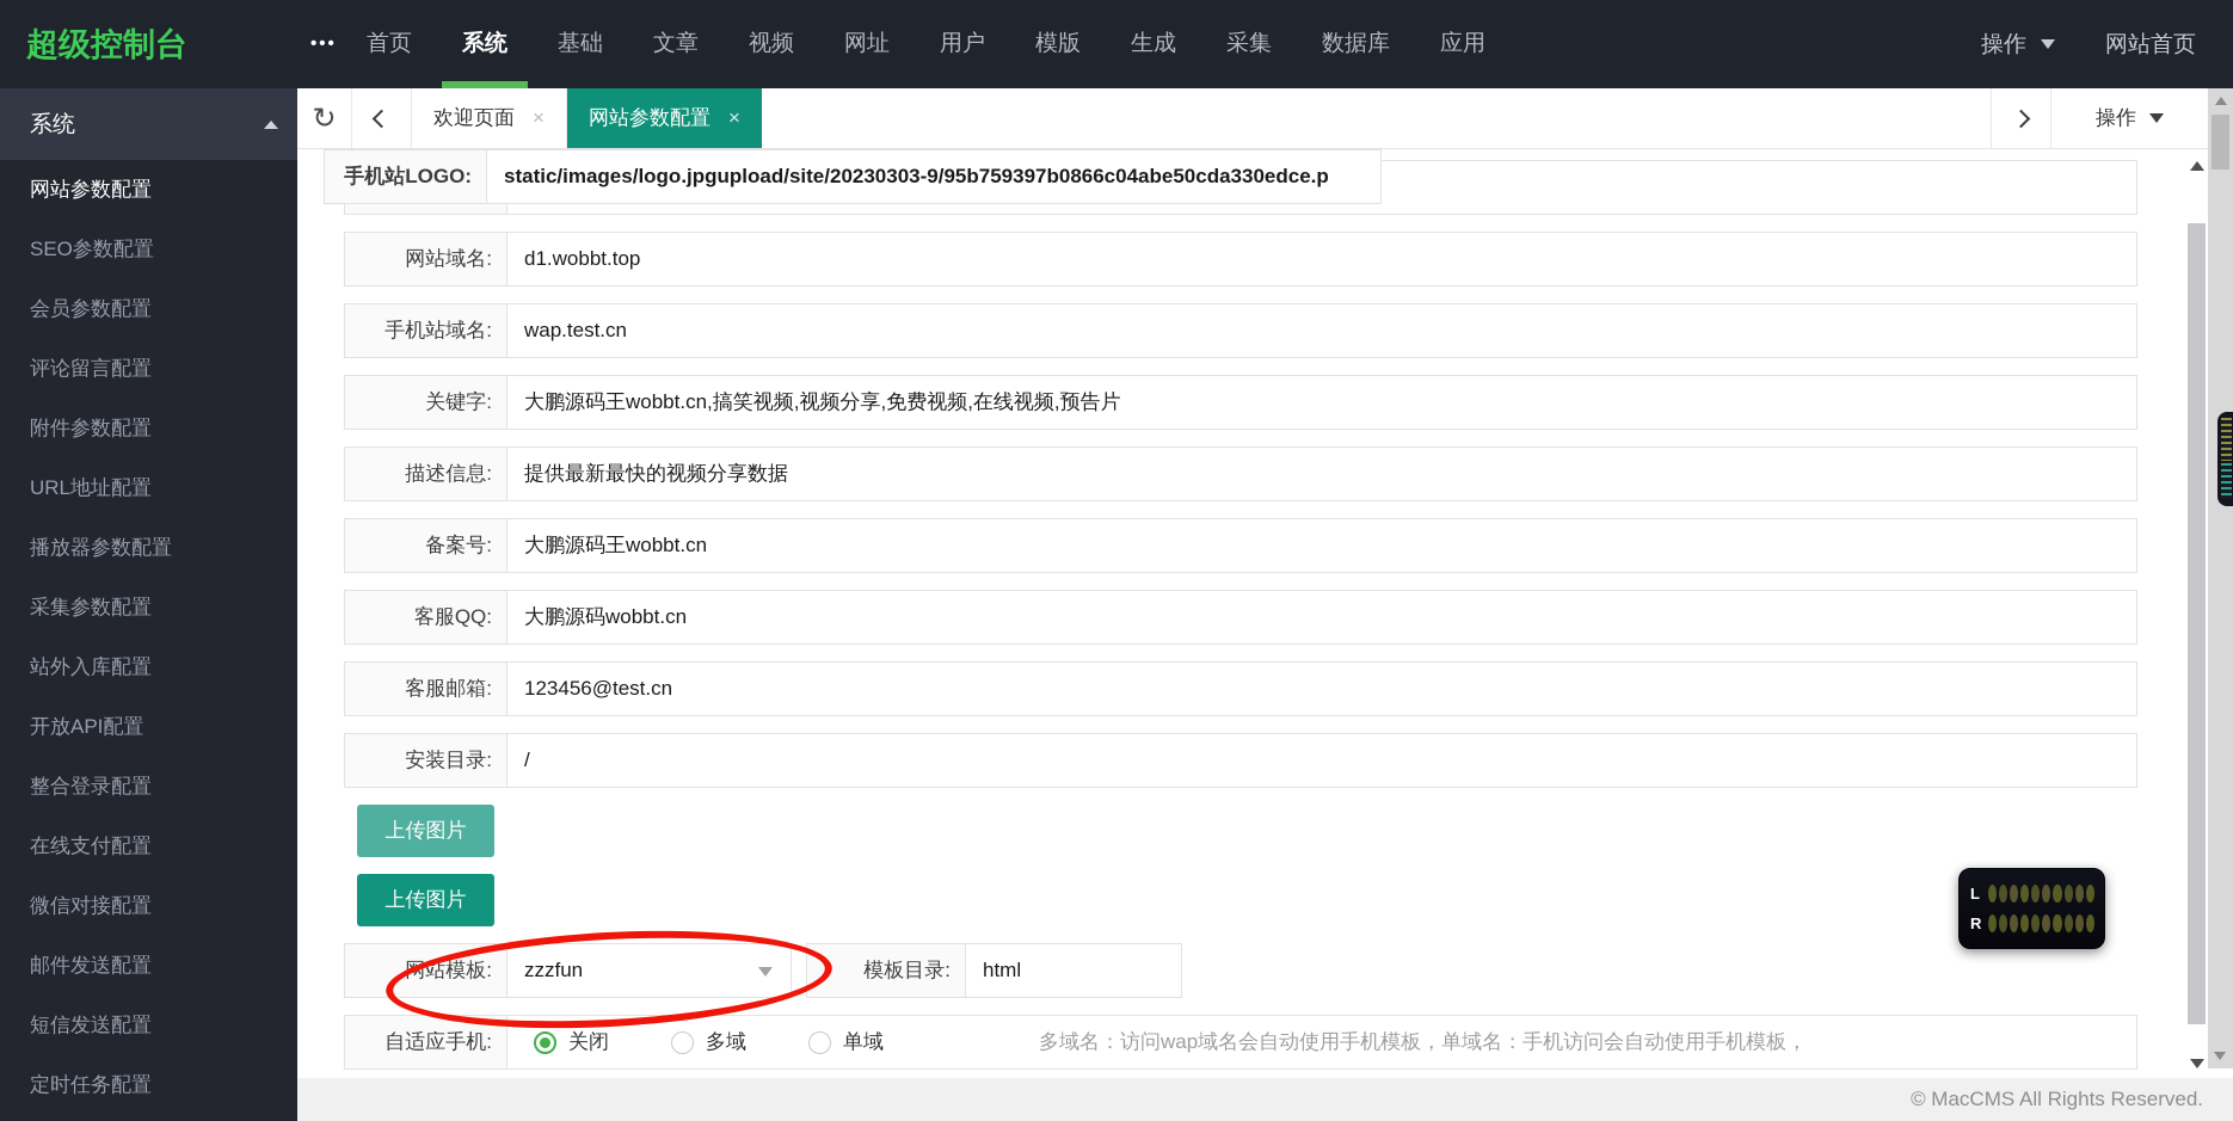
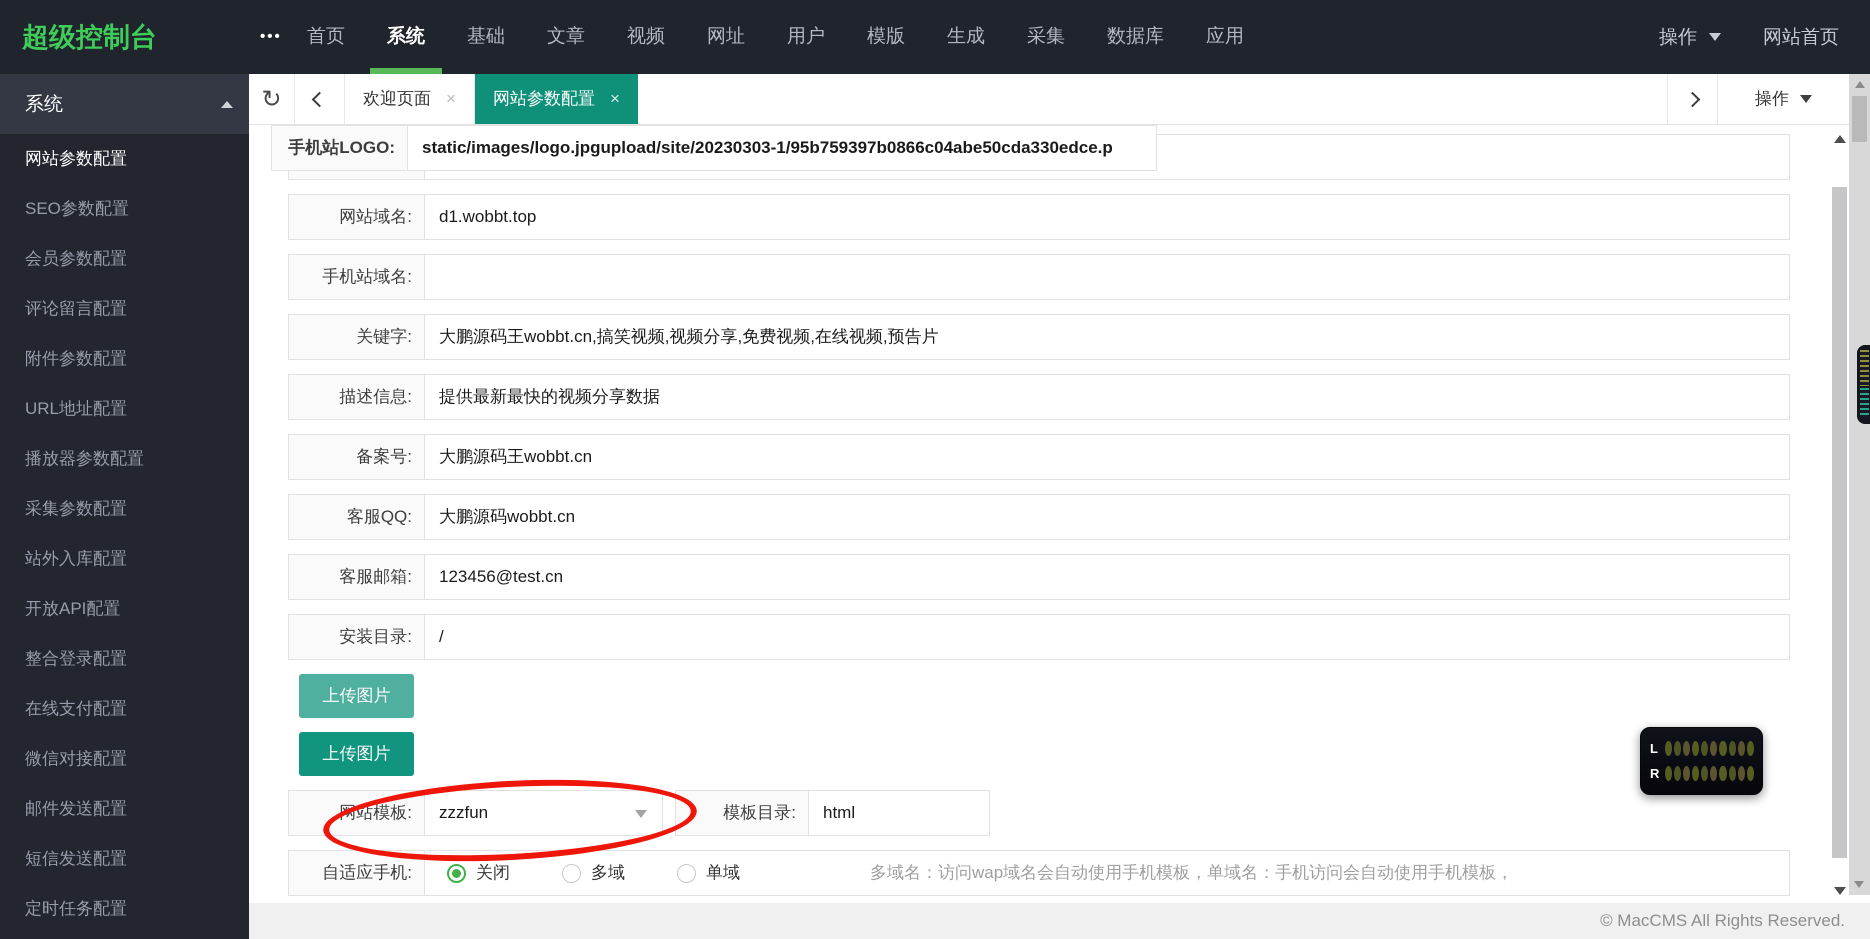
  超级控制台
  •••
  首页
  系统
  基础
  文章
  视频
  网址
  用户
  模版
  生成
  采集
  数据库
  应用
  操作
  网站首页
  系统
  网站参数配置
  SEO参数配置
  会员参数配置
  评论留言配置
  附件参数配置
  URL地址配置
  播放器参数配置
  采集参数配置
  站外入库配置
  开放API配置
  整合登录配置
  在线支付配置
  微信对接配置
  邮件发送配置
  短信发送配置
  定时任务配置
  ↻
  欢迎页面
  ×
  网站参数配置
  ×
  操作
  网站域名:
  d1.wobbt.top
  手机站域名:
- wap.test.cn
  关键字:
  大鹏源码王wobbt.cn,搞笑视频,视频分享,免费视频,在线视频,预告片
  描述信息:
  提供最新最快的视频分享数据
  备案号:
  大鹏源码王wobbt.cn
  客服QQ:
  大鹏源码wobbt.cn
  客服邮箱:
  123456@test.cn
  安装目录:
  /
  上传图片
  手机站LOGO:
- static/images/logo.jpgupload/site/20230303-9/95b759397b0866c04abe50cda330edce.p
+ static/images/logo.jpgupload/site/20230303-1/95b759397b0866c04abe50cda330edce.p
  上传图片
  网站模板:
  zzzfun
  模板目录:
  html
  自适应手机:
  关闭
  多域
  单域
  多域名：访问wap域名会自动使用手机模板，单域名：手机访问会自动使用手机模板，
  L
  R
  © MacCMS All Rights Reserved.
